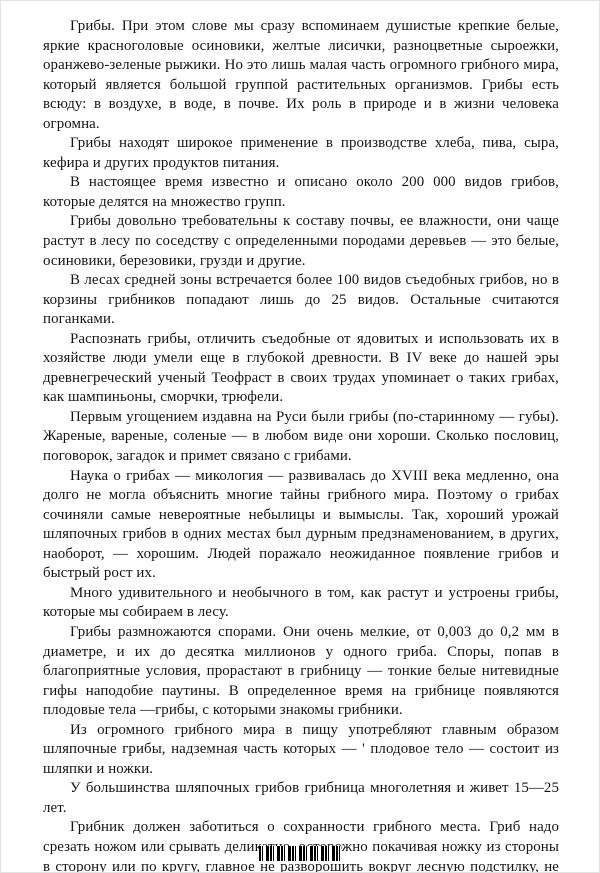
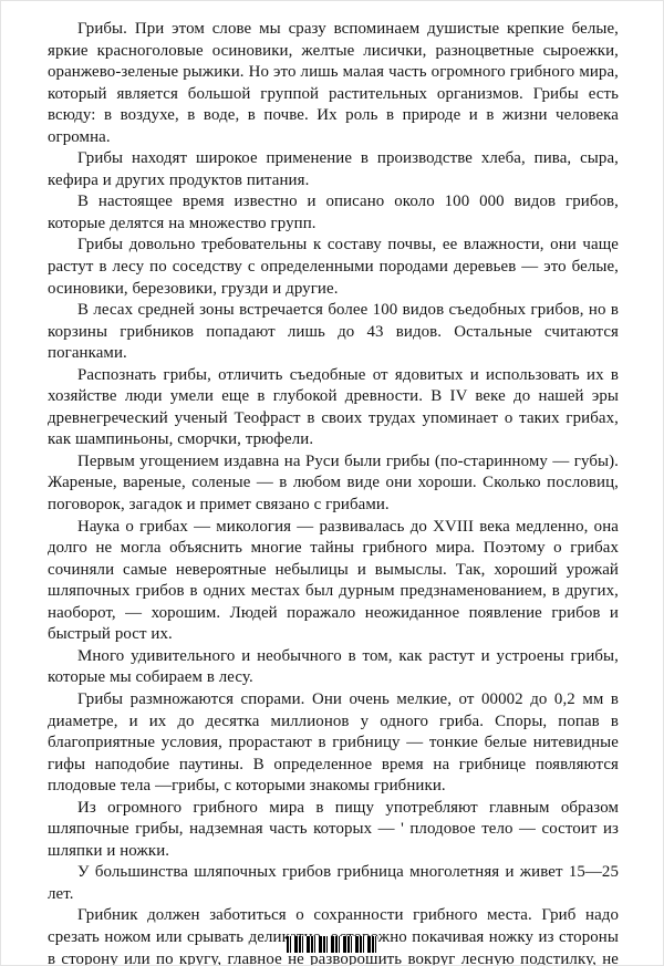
  Грибы. При этом слове мы сразу вспоминаем душистые крепкие белые, яркие красноголовые осиновики, желтые лисички, разноцветные сыроежки, оранжево-зеленые рыжики. Но это лишь малая часть огромного грибного мира, который является большой группой растительных организмов. Грибы есть всюду: в воздухе, в воде, в почве. Их роль в природе и в жизни человека огромна.
  Грибы находят широкое применение в производстве хлеба, пива, сыра, кефира и других продуктов питания.
- В настоящее время известно и описано около 200 000 видов грибов, которые делятся на множество групп.
+ В настоящее время известно и описано около 100 000 видов грибов, которые делятся на множество групп.
  Грибы довольно требовательны к составу почвы, ее влажности, они чаще растут в лесу по соседству с определенными породами деревьев — это белые, осиновики, березовики, грузди и другие.
- В лесах средней зоны встречается более 100 видов съедобных грибов, но в корзины грибников попадают лишь до 25 видов. Остальные считаются поганками.
+ В лесах средней зоны встречается более 100 видов съедобных грибов, но в корзины грибников попадают лишь до 43 видов. Остальные считаются поганками.
  Распознать грибы, отличить съедобные от ядовитых и использовать их в хозяйстве люди умели еще в глубокой древности. В IV веке до нашей эры древнегреческий ученый Теофраст в своих трудах упоминает о таких грибах, как шампиньоны, сморчки, трюфели.
  Первым угощением издавна на Руси были грибы (по-старинному — губы). Жареные, вареные, соленые — в любом виде они хороши. Сколько пословиц, поговорок, загадок и примет связано с грибами.
  Наука о грибах — микология — развивалась до XVIII века медленно, она долго не могла объяснить многие тайны грибного мира. Поэтому о грибах сочиняли самые невероятные небылицы и вымыслы. Так, хороший урожай шляпочных грибов в одних местах был дурным предзнаменованием, в других, наоборот, — хорошим. Людей поражало неожиданное появление грибов и быстрый рост их.
  Много удивительного и необычного в том, как растут и устроены грибы, которые мы собираем в лесу.
- Грибы размножаются спорами. Они очень мелкие, от 0,003 до 0,2 мм в диаметре, и их до десятка миллионов у одного гриба. Споры, попав в благоприятные условия, прорастают в грибницу — тонкие белые нитевидные гифы наподобие паутины. В определенное время на грибнице появляются плодовые тела —грибы, с которыми знакомы грибники.
+ Грибы размножаются спорами. Они очень мелкие, от 00002 до 0,2 мм в диаметре, и их до десятка миллионов у одного гриба. Споры, попав в благоприятные условия, прорастают в грибницу — тонкие белые нитевидные гифы наподобие паутины. В определенное время на грибнице появляются плодовые тела —грибы, с которыми знакомы грибники.
  Из огромного грибного мира в пищу употребляют главным образом шляпочные грибы, надземная часть которых — ' плодовое тело — состоит из шляпки и ножки.
  У большинства шляпочных грибов грибница многолетняя и живет 15—25 лет.
  Грибник должен заботиться о сохранности грибного места. Гриб надо срезать ножом или срывать делижно покачивая ножку из стороны в сторону или по кругу, главное не разворошить вокруг лесную подстилку, не
